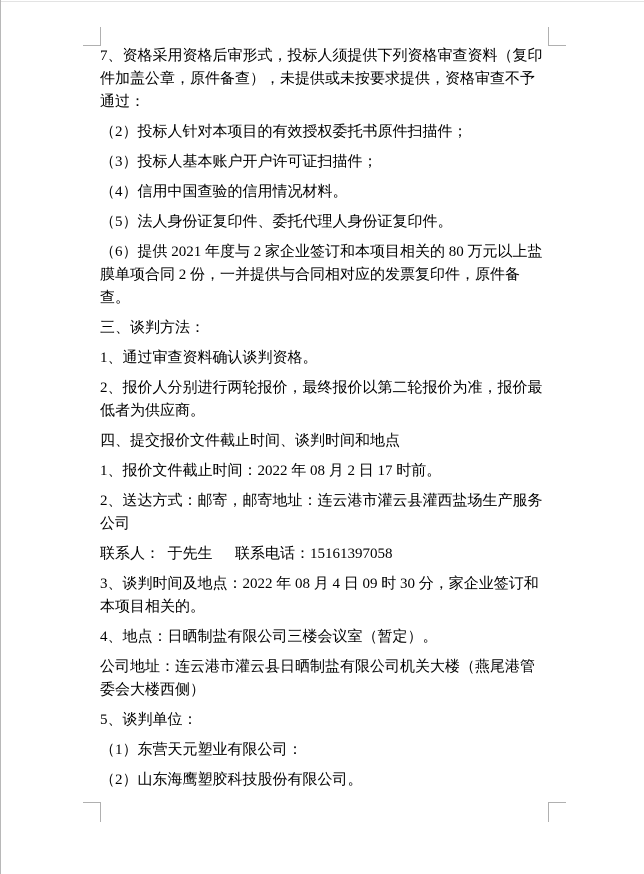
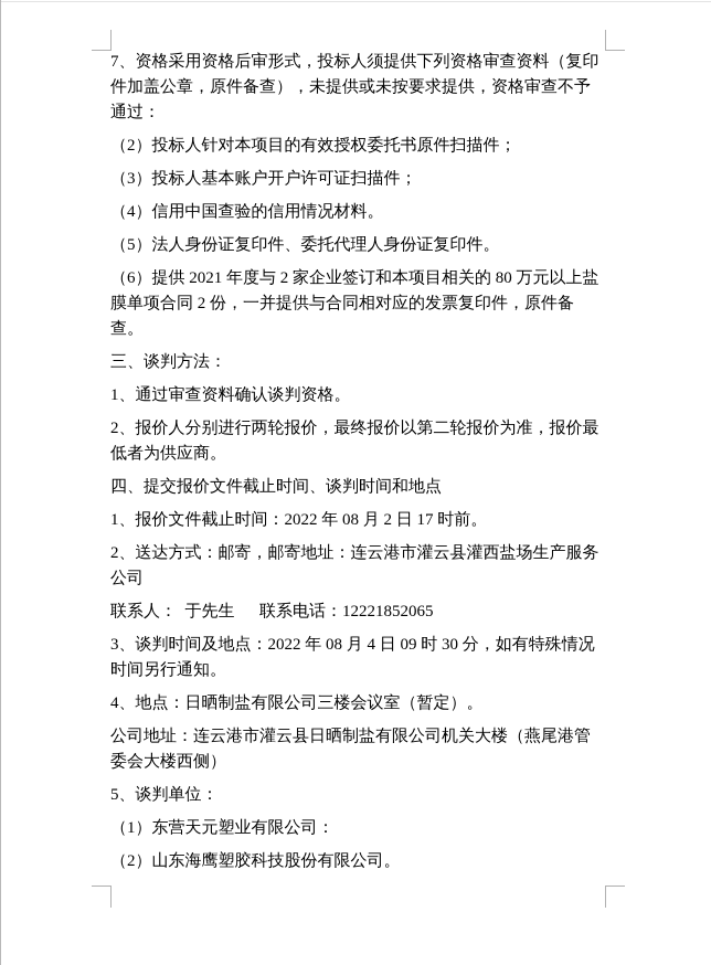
  7、资格采用资格后审形式，投标人须提供下列资格审查资料（复印件加盖公章，原件备查），未提供或未按要求提供，资格审查不予通过：
  （2）投标人针对本项目的有效授权委托书原件扫描件；
  （3）投标人基本账户开户许可证扫描件；
  （4）信用中国查验的信用情况材料。
  （5）法人身份证复印件、委托代理人身份证复印件。
  （6）提供 2021 年度与 2 家企业签订和本项目相关的 80 万元以上盐膜单项合同 2 份，一并提供与合同相对应的发票复印件，原件备查。
  三、谈判方法：
  1、通过审查资料确认谈判资格。
  2、报价人分别进行两轮报价，最终报价以第二轮报价为准，报价最低者为供应商。
  四、提交报价文件截止时间、谈判时间和地点
  1、报价文件截止时间：2022 年 08 月 2 日 17 时前。
  2、送达方式：邮寄，邮寄地址：连云港市灌云县灌西盐场生产服务公司
- 联系人： 于先生 联系电话：15161397058
+ 联系人： 于先生 联系电话：12221852065
- 3、谈判时间及地点：2022 年 08 月 4 日 09 时 30 分，家企业签订和本项目相关的。
+ 3、谈判时间及地点：2022 年 08 月 4 日 09 时 30 分，如有特殊情况时间另行通知。
  4、地点：日晒制盐有限公司三楼会议室（暂定）。
  公司地址：连云港市灌云县日晒制盐有限公司机关大楼（燕尾港管委会大楼西侧）
  5、谈判单位：
  （1）东营天元塑业有限公司：
  （2）山东海鹰塑胶科技股份有限公司。
